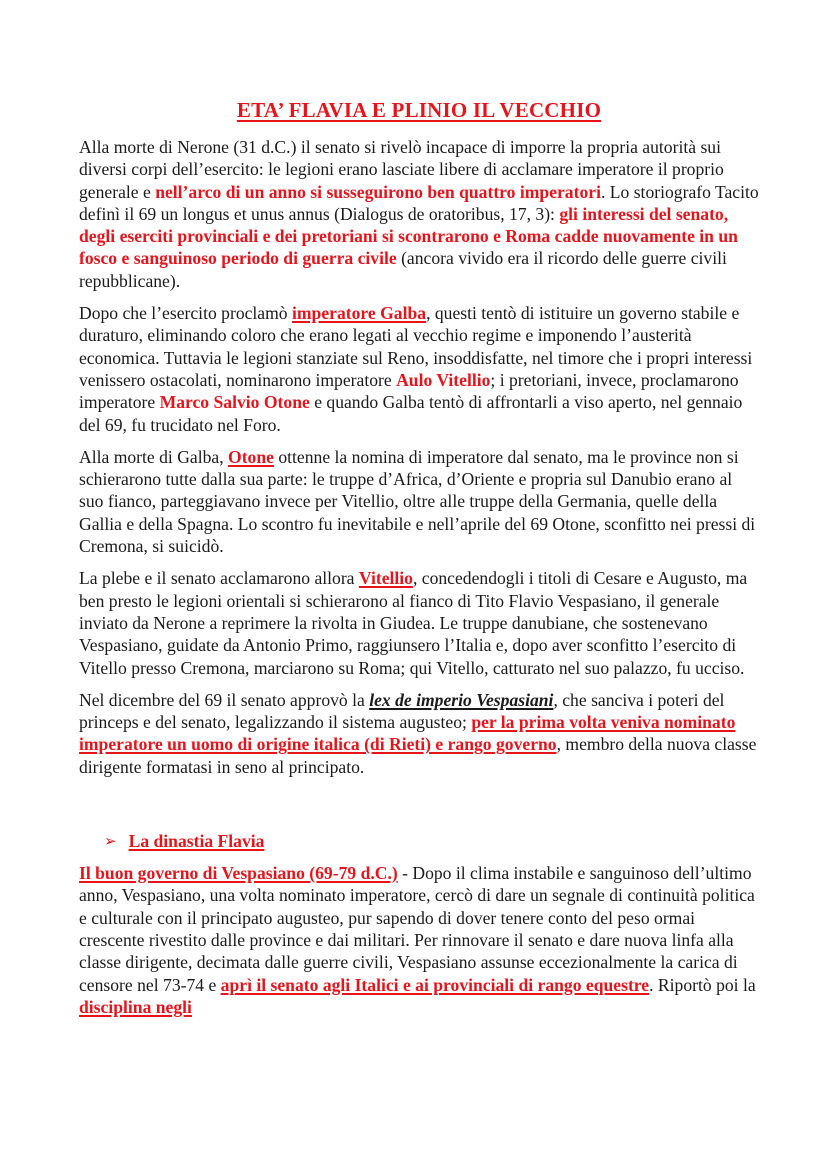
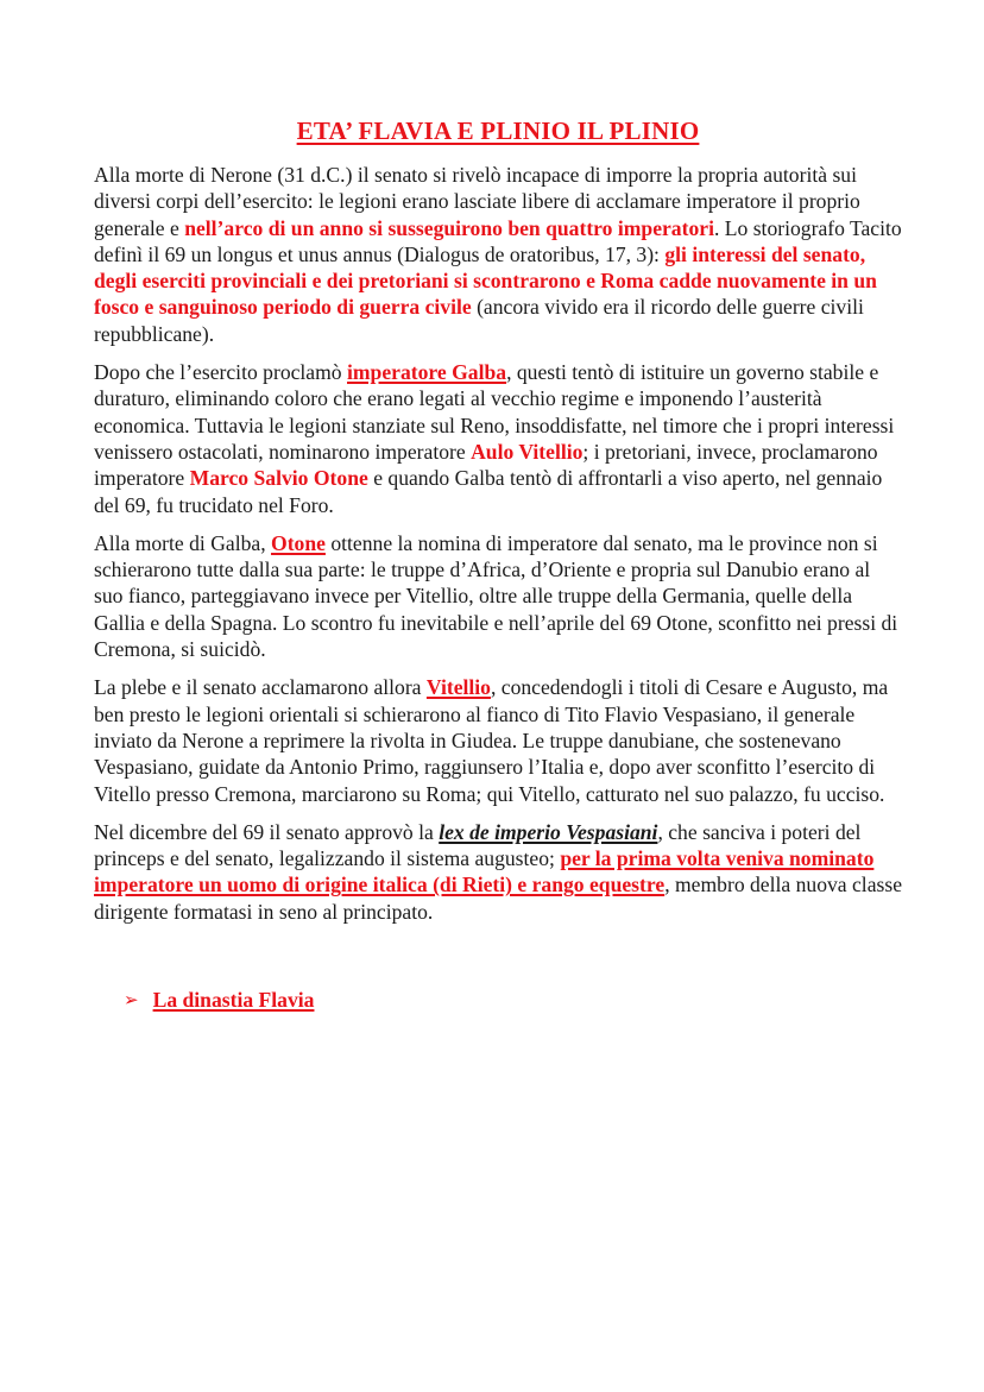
- ETA’ FLAVIA E PLINIO IL VECCHIO
+ ETA’ FLAVIA E PLINIO IL PLINIO
  Alla morte di Nerone (31 d.C.) il senato si rivelò incapace di imporre la propria autorità sui diversi corpi dell’esercito: le legioni erano lasciate libere di acclamare imperatore il proprio generale e nell’arco di un anno si susseguirono ben quattro imperatori. Lo storiografo Tacito definì il 69 un longus et unus annus (Dialogus de oratoribus, 17, 3): gli interessi del senato, degli eserciti provinciali e dei pretoriani si scontrarono e Roma cadde nuovamente in un fosco e sanguinoso periodo di guerra civile (ancora vivido era il ricordo delle guerre civili repubblicane).
  Dopo che l’esercito proclamò imperatore Galba, questi tentò di istituire un governo stabile e duraturo, eliminando coloro che erano legati al vecchio regime e imponendo l’austerità economica. Tuttavia le legioni stanziate sul Reno, insoddisfatte, nel timore che i propri interessi venissero ostacolati, nominarono imperatore Aulo Vitellio; i pretoriani, invece, proclamarono imperatore Marco Salvio Otone e quando Galba tentò di affrontarli a viso aperto, nel gennaio del 69, fu trucidato nel Foro.
  Alla morte di Galba, Otone ottenne la nomina di imperatore dal senato, ma le province non si schierarono tutte dalla sua parte: le truppe d’Africa, d’Oriente e propria sul Danubio erano al suo fianco, parteggiavano invece per Vitellio, oltre alle truppe della Germania, quelle della Gallia e della Spagna. Lo scontro fu inevitabile e nell’aprile del 69 Otone, sconfitto nei pressi di Cremona, si suicidò.
  La plebe e il senato acclamarono allora Vitellio, concedendogli i titoli di Cesare e Augusto, ma ben presto le legioni orientali si schierarono al fianco di Tito Flavio Vespasiano, il generale inviato da Nerone a reprimere la rivolta in Giudea. Le truppe danubiane, che sostenevano Vespasiano, guidate da Antonio Primo, raggiunsero l’Italia e, dopo aver sconfitto l’esercito di Vitello presso Cremona, marciarono su Roma; qui Vitello, catturato nel suo palazzo, fu ucciso.
- Nel dicembre del 69 il senato approvò la lex de imperio Vespasiani, che sanciva i poteri del princeps e del senato, legalizzando il sistema augusteo; per la prima volta veniva nominato imperatore un uomo di origine italica (di Rieti) e rango governo, membro della nuova classe dirigente formatasi in seno al principato.
+ Nel dicembre del 69 il senato approvò la lex de imperio Vespasiani, che sanciva i poteri del princeps e del senato, legalizzando il sistema augusteo; per la prima volta veniva nominato imperatore un uomo di origine italica (di Rieti) e rango equestre, membro della nuova classe dirigente formatasi in seno al principato.
  ➢
  La dinastia Flavia
- Il buon governo di Vespasiano (69-79 d.C.) - Dopo il clima instabile e sanguinoso dell’ultimo anno, Vespasiano, una volta nominato imperatore, cercò di dare un segnale di continuità politica e culturale con il principato augusteo, pur sapendo di dover tenere conto del peso ormai crescente rivestito dalle province e dai militari. Per rinnovare il senato e dare nuova linfa alla classe dirigente, decimata dalle guerre civili, Vespasiano assunse eccezionalmente la carica di censore nel 73-74 e aprì il senato agli Italici e ai provinciali di rango equestre. Riportò poi la disciplina negli
